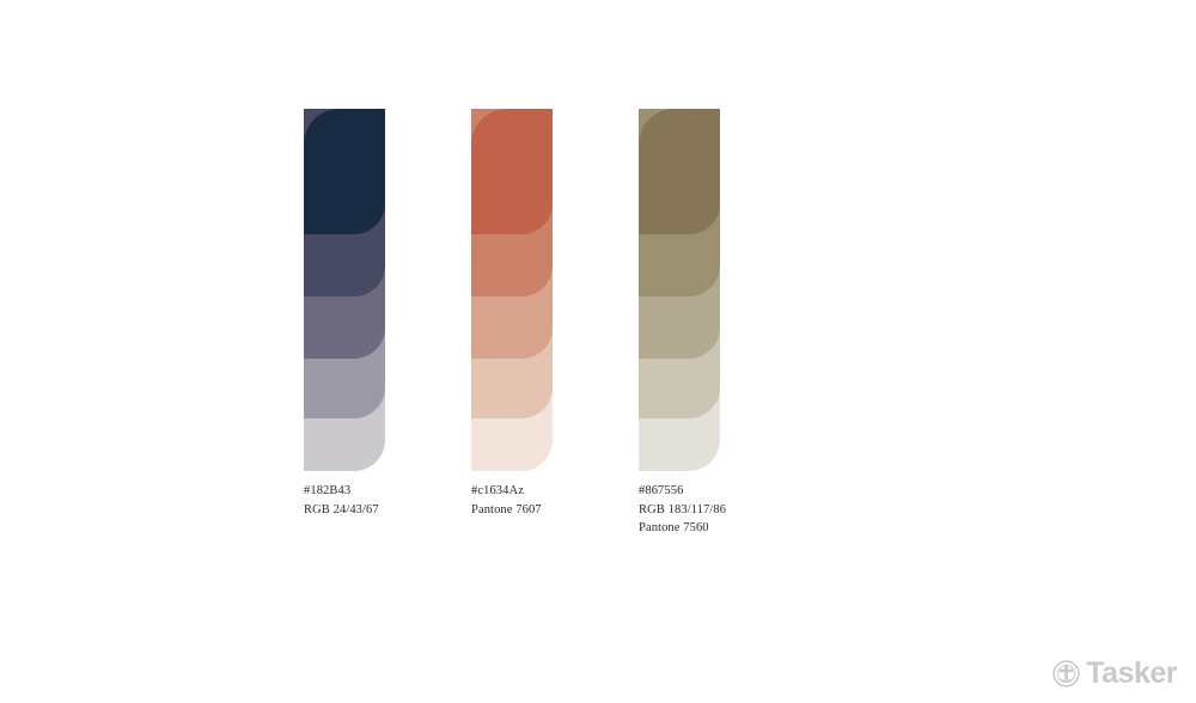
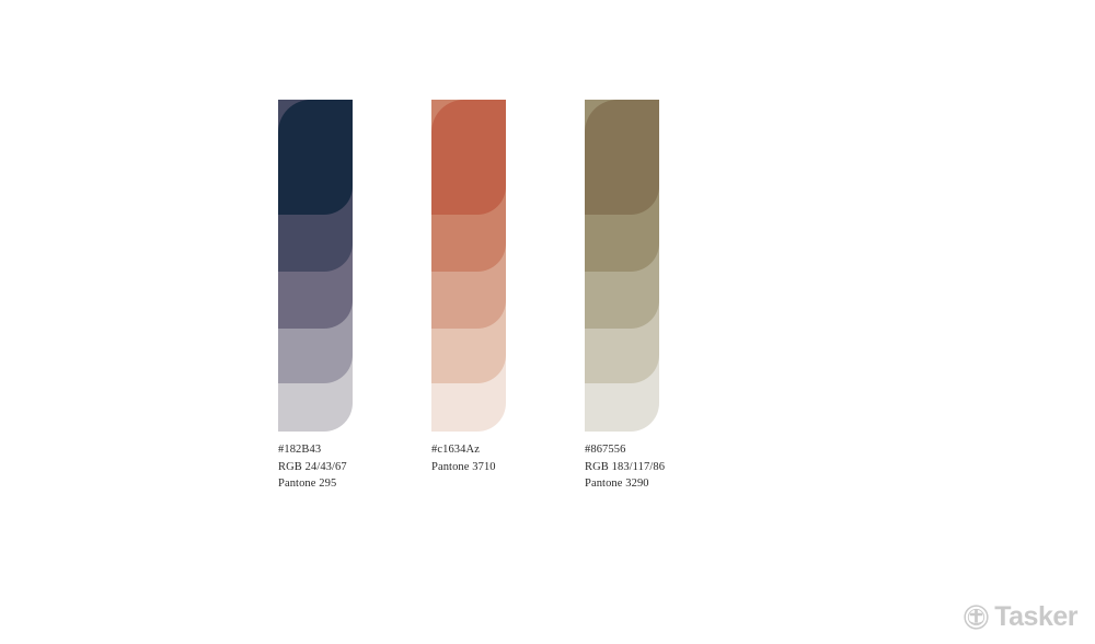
  #182B43
  RGB 24/43/67
+ Pantone 295
  #c1634Az
- Pantone 7607
+ Pantone 3710
  #867556
  RGB 183/117/86
- Pantone 7560
+ Pantone 3290
  Tasker
